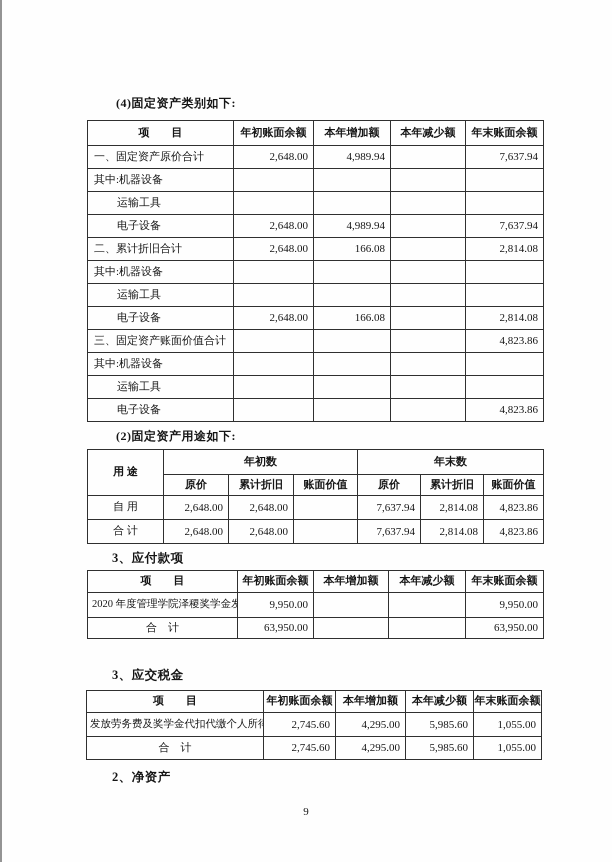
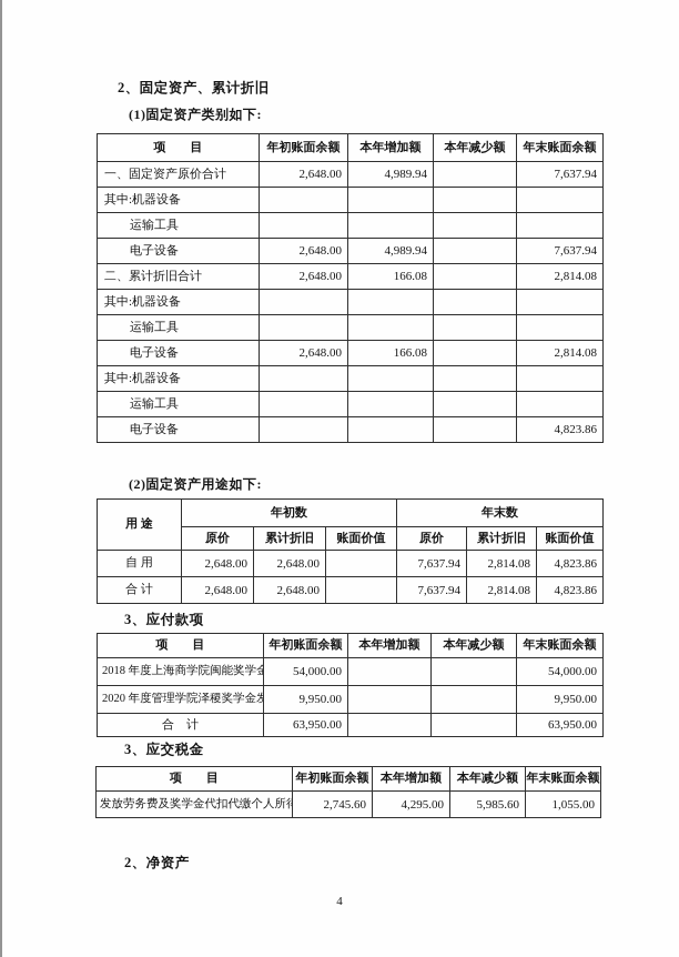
+ 2、固定资产、累计折旧
- (4)固定资产类别如下:
+ (1)固定资产类别如下:
  项 目	年初账面余额	本年增加额	本年减少额	年末账面余额
  一、固定资产原价合计	2,648.00	4,989.94		7,637.94
  其中:机器设备
  运输工具
  电子设备	2,648.00	4,989.94		7,637.94
  二、累计折旧合计	2,648.00	166.08		2,814.08
  其中:机器设备
  运输工具
  电子设备	2,648.00	166.08		2,814.08
- 三、固定资产账面价值合计				4,823.86
  其中:机器设备
  运输工具
  电子设备				4,823.86
  (2)固定资产用途如下:
  用 途	年初数	年末数
  原价	累计折旧	账面价值	原价	累计折旧	账面价值
  自 用	2,648.00	2,648.00		7,637.94	2,814.08	4,823.86
  合 计	2,648.00	2,648.00		7,637.94	2,814.08	4,823.86
  3、应付款项
  项 目	年初账面余额	本年增加额	本年减少额	年末账面余额
+ 2018 年度上海商学院闽能奖学金	54,000.00			54,000.00
  2020 年度管理学院泽稷奖学金发	9,950.00			9,950.00
  合 计	63,950.00			63,950.00
  3、应交税金
  项 目	年初账面余额	本年增加额	本年减少额	年末账面余额
  发放劳务费及奖学金代扣代缴个人所得	2,745.60	4,295.00	5,985.60	1,055.00
- 合 计	2,745.60	4,295.00	5,985.60	1,055.00
  2、净资产
- 9
+ 4
